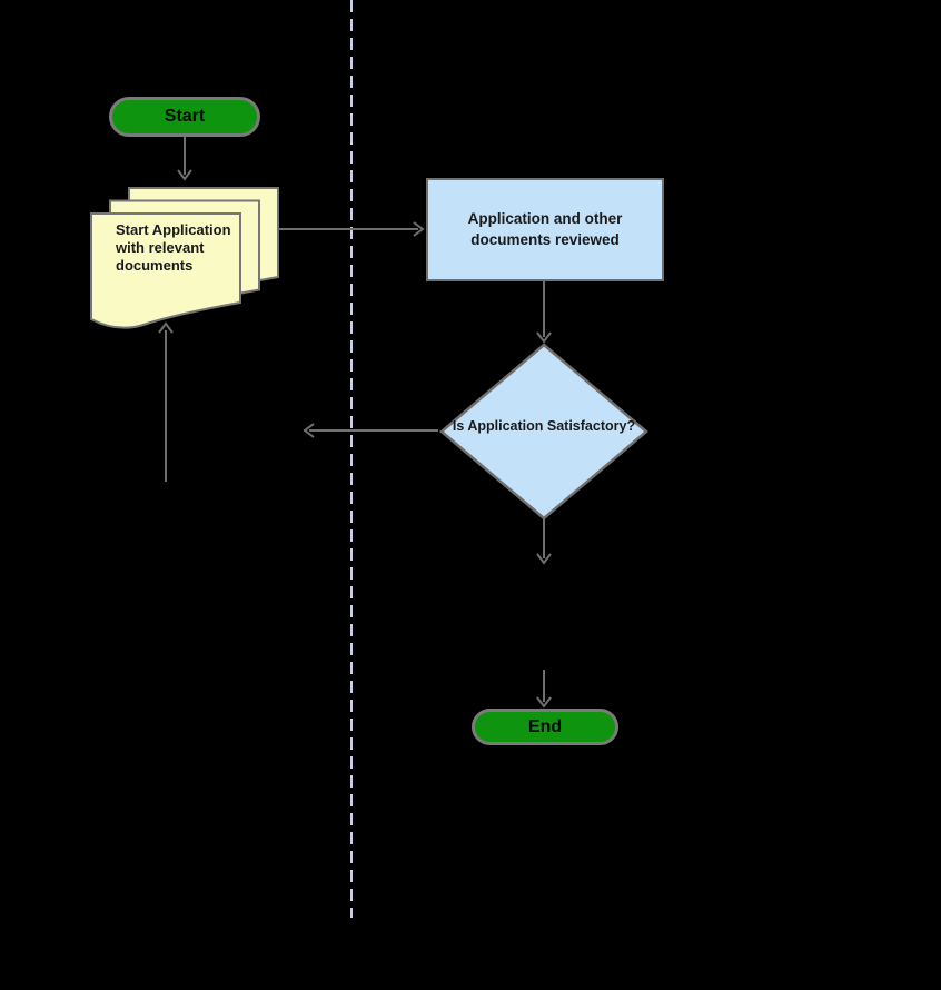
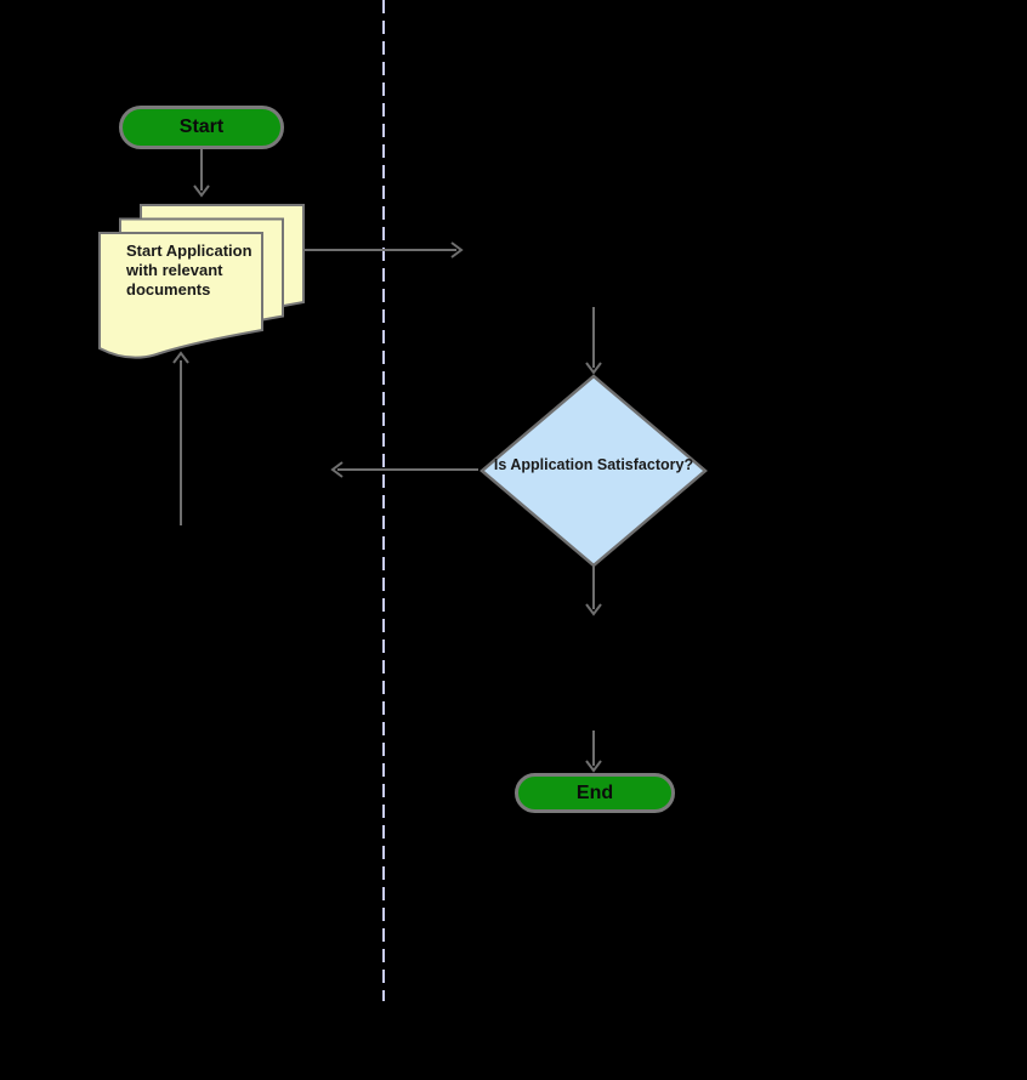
  Start
  Start Application with relevant documents
- Application and other documents reviewed
  Is Application Satisfactory?
  End
